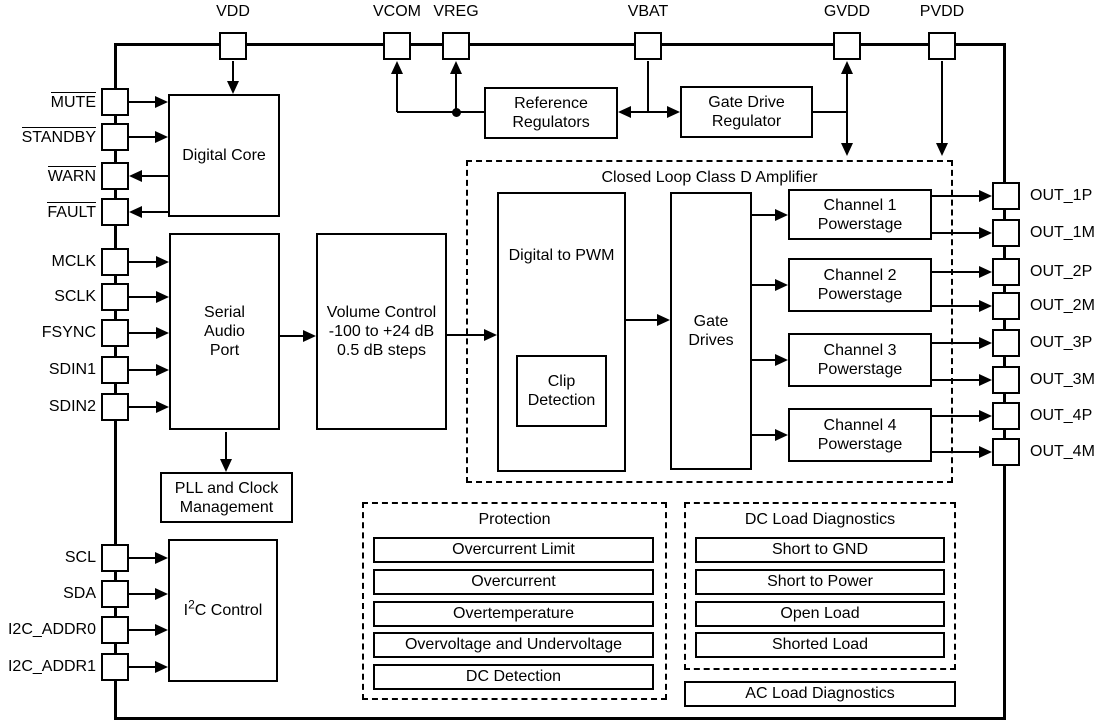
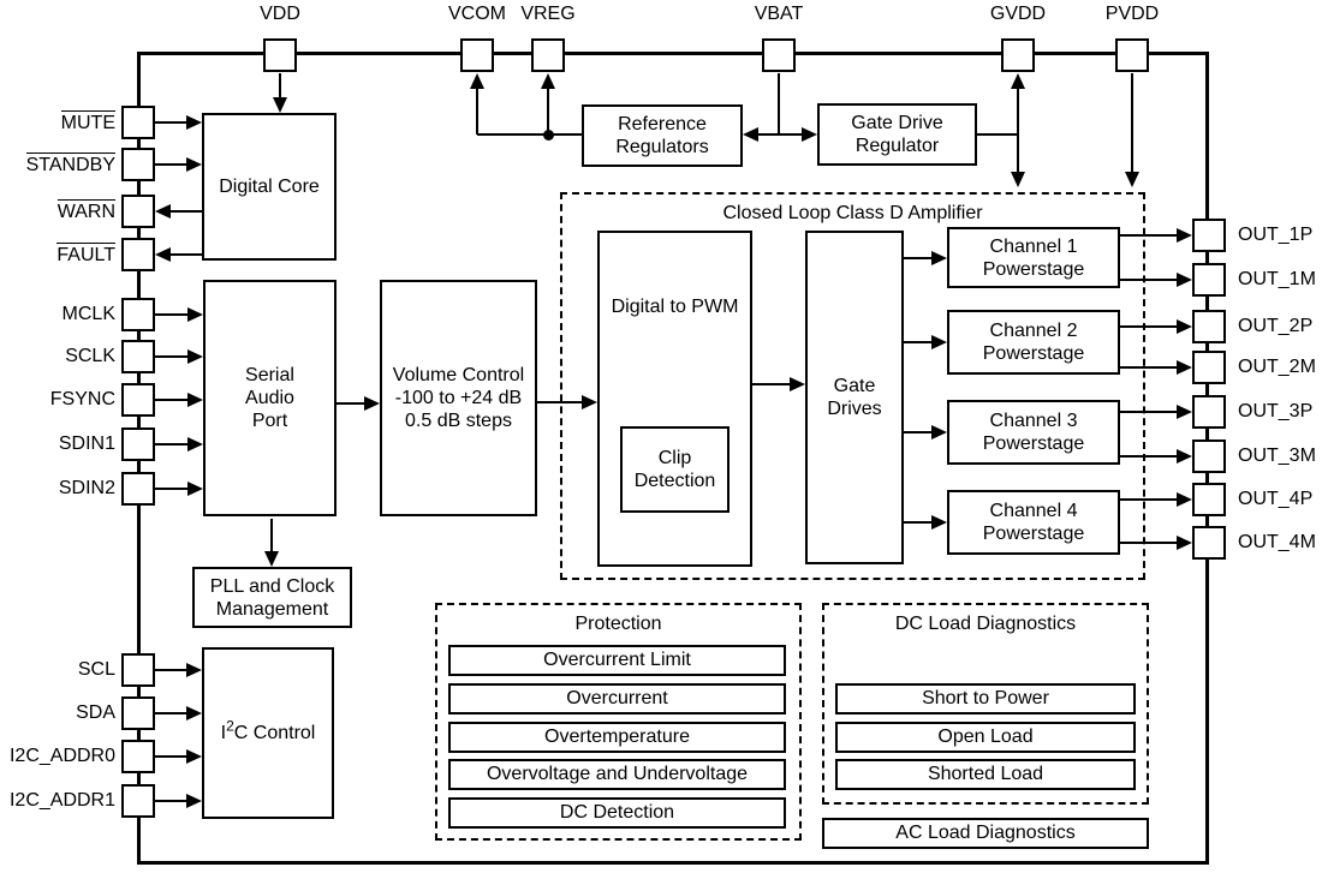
  VDD
  VCOM
  VREG
  VBAT
  GVDD
  PVDD
  MUTE
  STANDBY
  WARN
  FAULT
  MCLK
  SCLK
  FSYNC
  SDIN1
  SDIN2
  SCL
  SDA
  I2C_ADDR0
  I2C_ADDR1
  OUT_1P
  OUT_1M
  OUT_2P
  OUT_2M
  OUT_3P
  OUT_3M
  OUT_4P
  OUT_4M
  Digital Core
  Serial
  Audio
  Port
  Volume Control
  -100 to +24 dB
  0.5 dB steps
  Reference
  Regulators
  Gate Drive
  Regulator
  PLL and Clock
  Management
  I2C Control
  Closed Loop Class D Amplifier
  Digital to PWM
  Clip
  Detection
  Gate
  Drives
  Channel 1
  Powerstage
  Channel 2
  Powerstage
  Channel 3
  Powerstage
  Channel 4
  Powerstage
  Protection
  Overcurrent Limit
  Overcurrent
  Overtemperature
  Overvoltage and Undervoltage
  DC Detection
  DC Load Diagnostics
- Short to GND
  Short to Power
  Open Load
  Shorted Load
  AC Load Diagnostics
